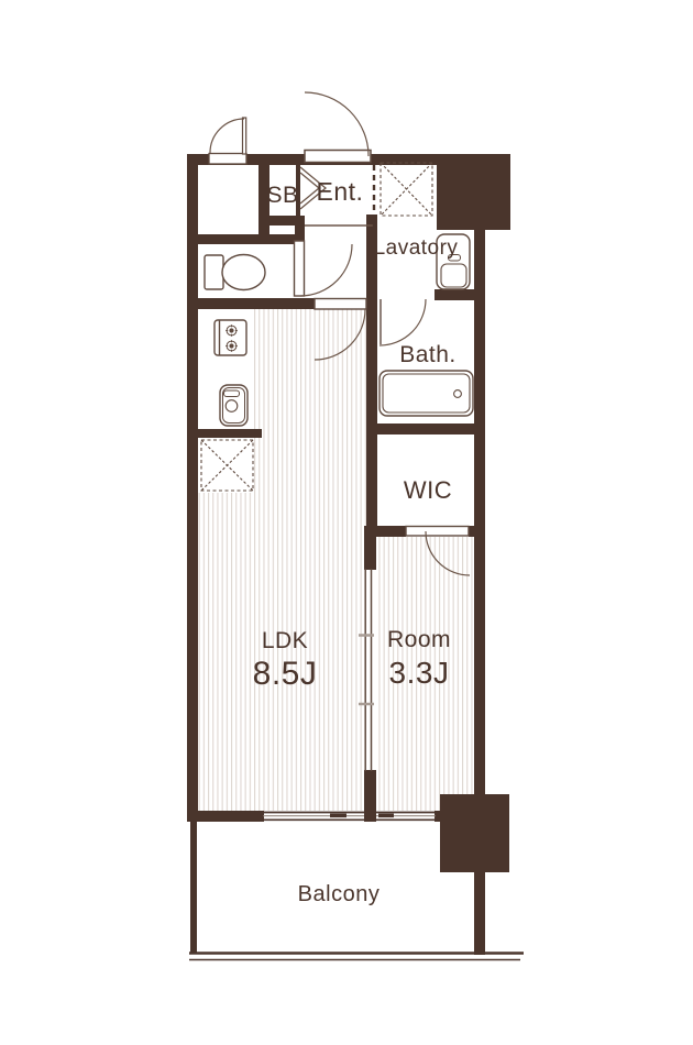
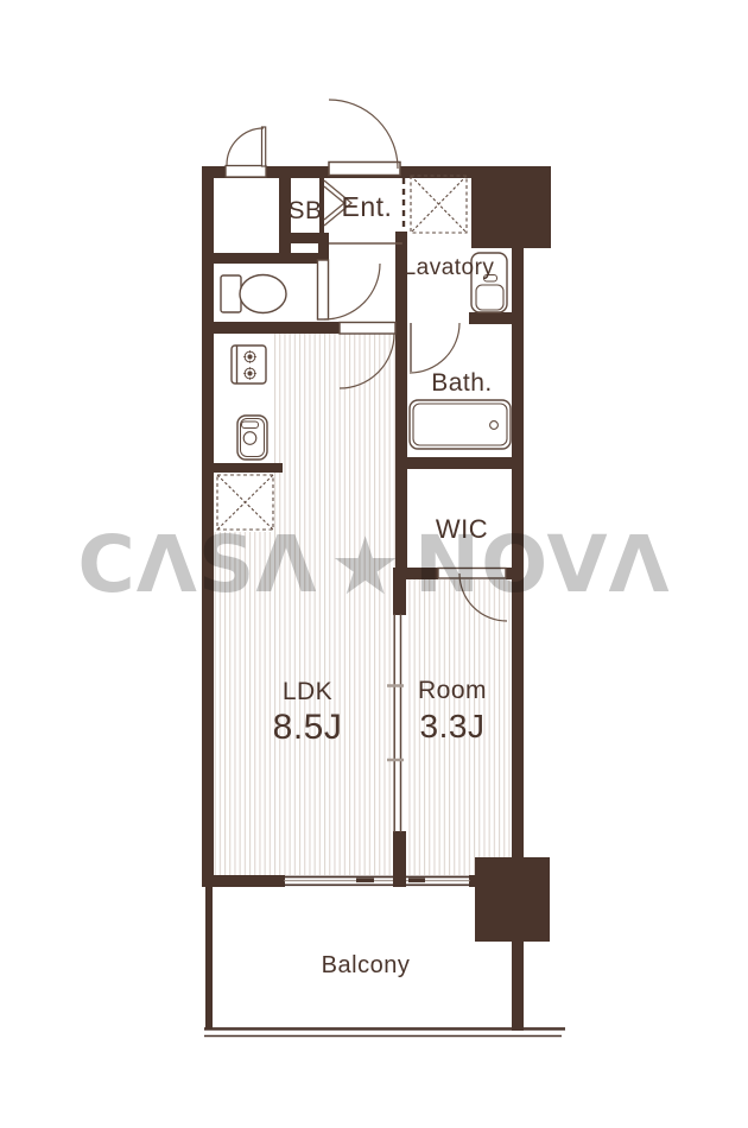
  SB
  Ent.
  Lavatory
  Bath.
  WIC
  LDK
  8.5J
  Room
  3.3J
  Balcony
+ CΛSΛ ★ NOVΛ
